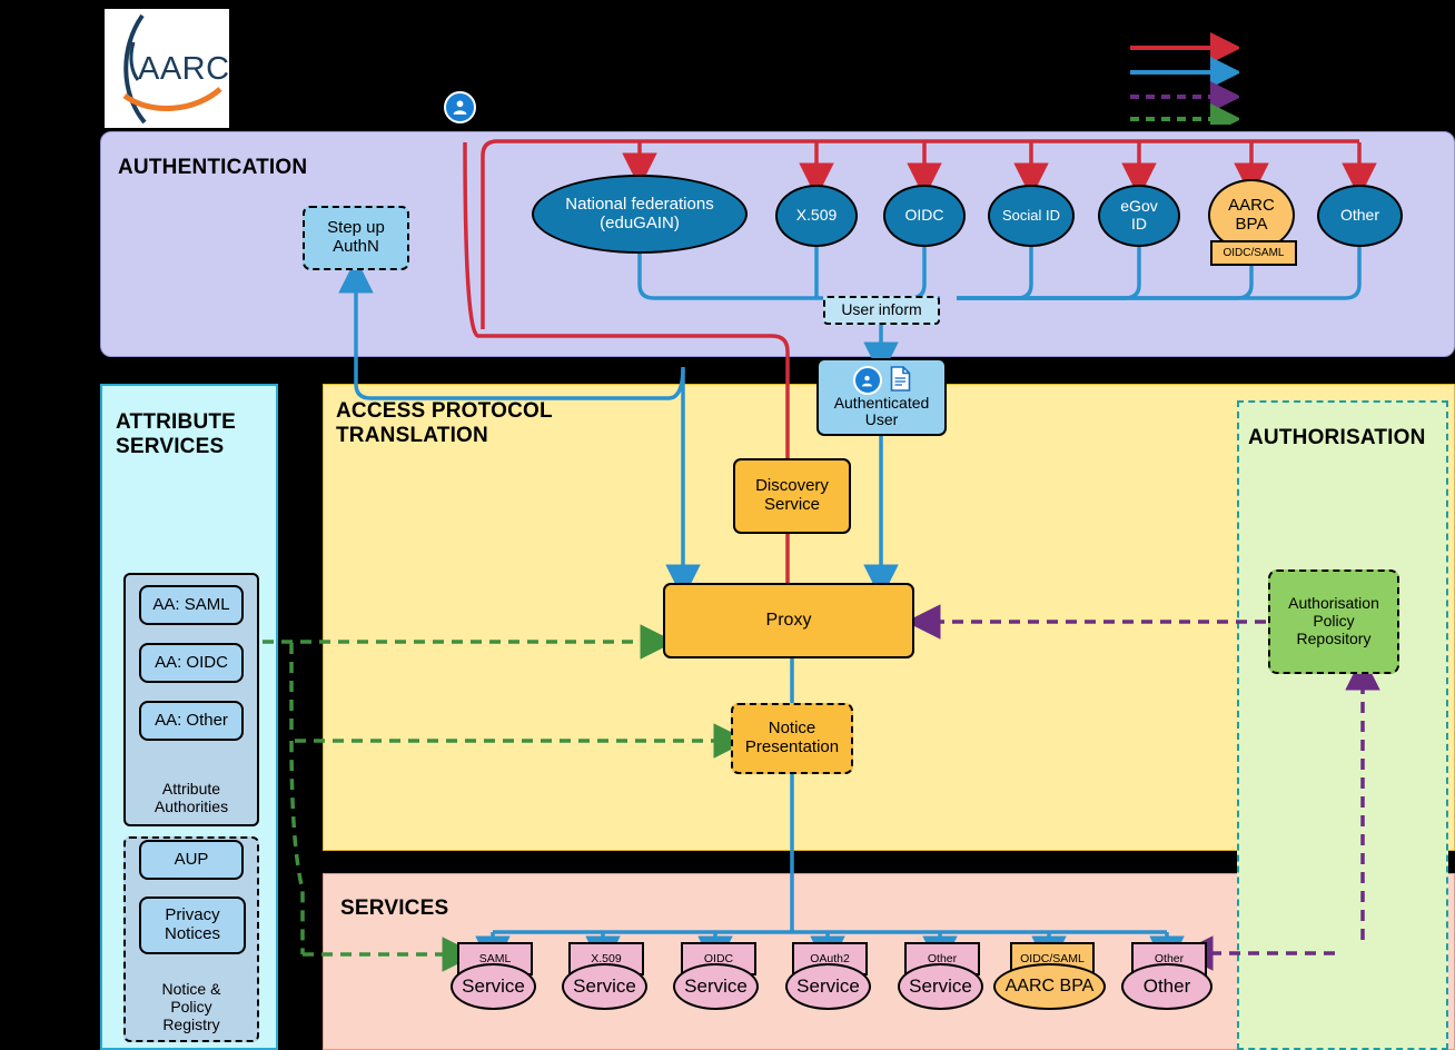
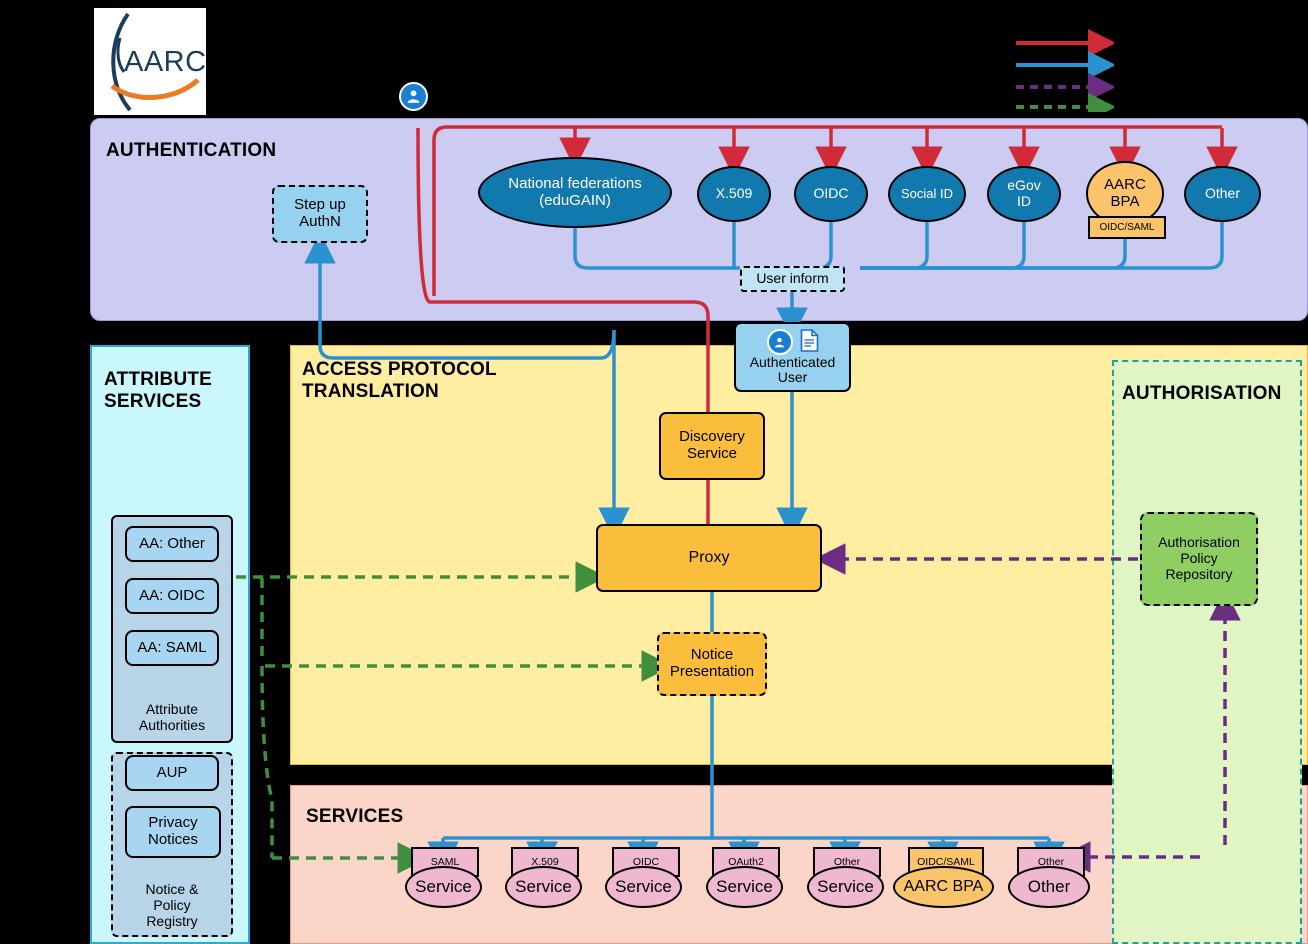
  AARC
  AUTHENTICATION
  ACCESS PROTOCOL
  TRANSLATION
  ATTRIBUTE
  SERVICES
  SERVICES
  AUTHORISATION
  Step up
  AuthN
  National federations
  (eduGAIN)
  X.509
  OIDC
  Social ID
  eGov
  ID
  AARC
  BPA
  OIDC/SAML
  Other
  User inform
  Authenticated
  User
  Discovery
  Service
  Proxy
  Notice
  Presentation
  Attribute
  Authorities
- AA: SAML
+ AA: Other
  AA: OIDC
- AA: Other
+ AA: SAML
  Notice &
  Policy
  Registry
  AUP
  Privacy
  Notices
  Authorisation
  Policy
  Repository
  SAML
  Service
  X.509
  Service
  OIDC
  Service
  OAuth2
  Service
  Other
  Service
  OIDC/SAML
  AARC BPA
  Other
  Other
